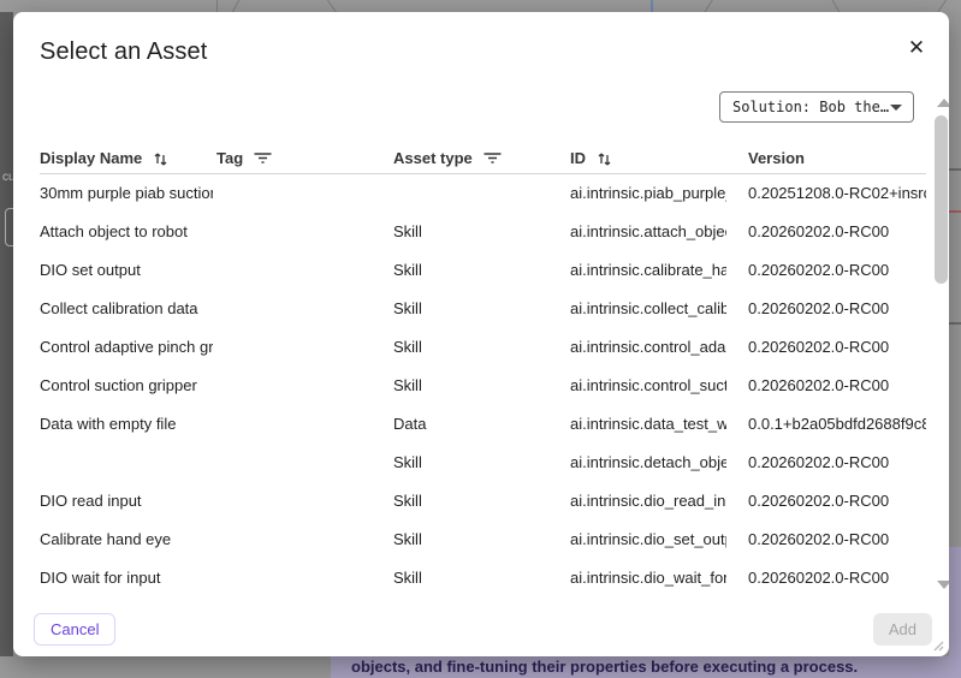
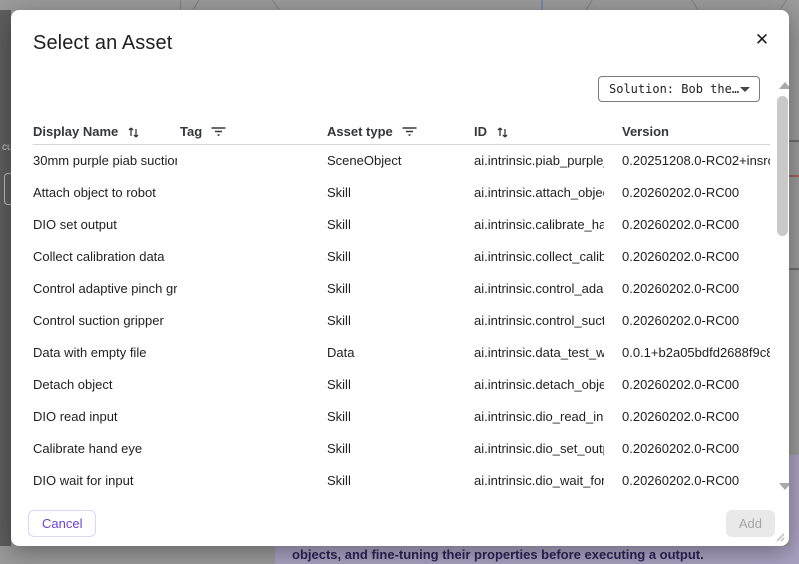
  cu
- objects, and fine-tuning their properties before executing a process.
+ objects, and fine-tuning their properties before executing a output.
  Select an Asset
  ✕
  Solution: Bob the…
  Display Name
  Tag
  Asset type
  ID
  Version
  30mm purple piab suctio
+ SceneObject
  ai.intrinsic.piab_purple
  0.20251208.0-RC02+insr
  Attach object to robot
  Skill
  ai.intrinsic.attach_obje
  0.20260202.0-RC00
  DIO set output
  Skill
  ai.intrinsic.calibrate_ha
  0.20260202.0-RC00
  Collect calibration data
  Skill
  ai.intrinsic.collect_calib
  0.20260202.0-RC00
  Control adaptive pinch gr
  Skill
  ai.intrinsic.control_ada
  0.20260202.0-RC00
  Control suction gripper
  Skill
  ai.intrinsic.control_suct
  0.20260202.0-RC00
  Data with empty file
  Data
  ai.intrinsic.data_test_w
  0.0.1+b2a05bdfd2688f9c8
+ Detach object
  Skill
  ai.intrinsic.detach_obje
  0.20260202.0-RC00
  DIO read input
  Skill
  ai.intrinsic.dio_read_in
  0.20260202.0-RC00
  Calibrate hand eye
  Skill
  ai.intrinsic.dio_set_out
  0.20260202.0-RC00
  DIO wait for input
  Skill
  ai.intrinsic.dio_wait_for
  0.20260202.0-RC00
  Cancel
  Add
